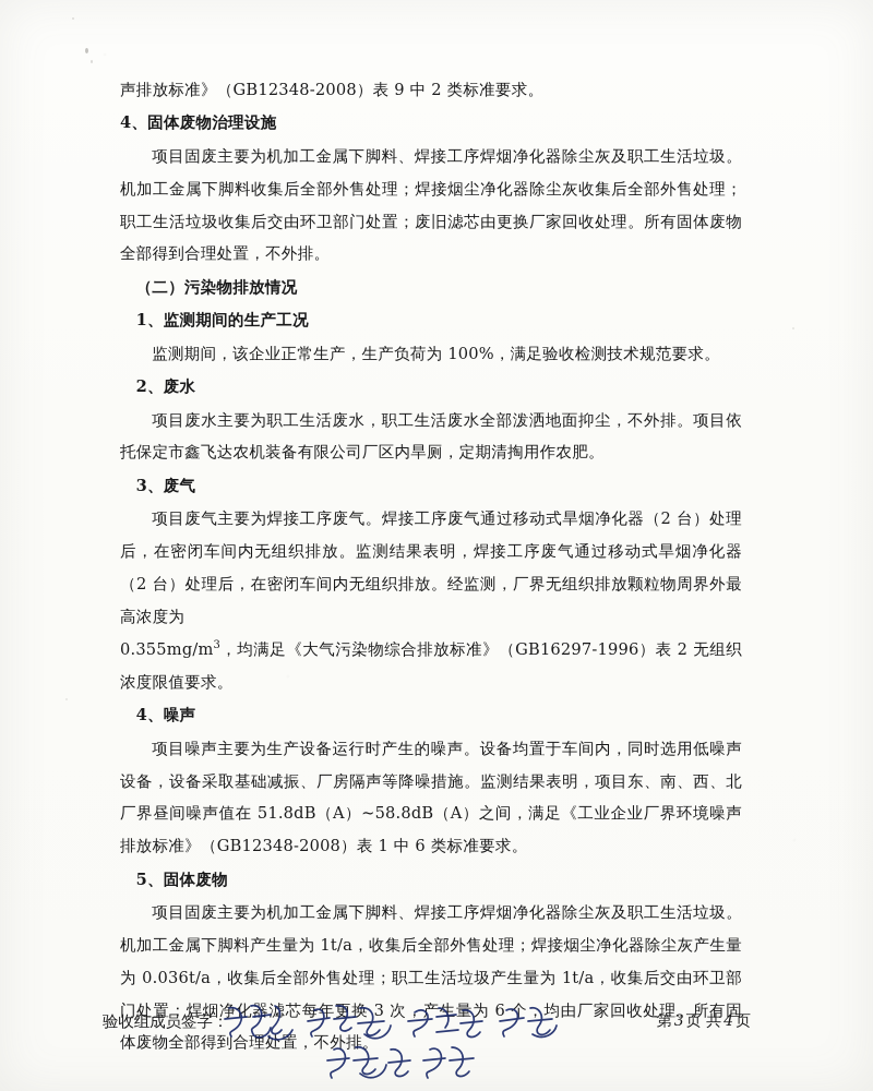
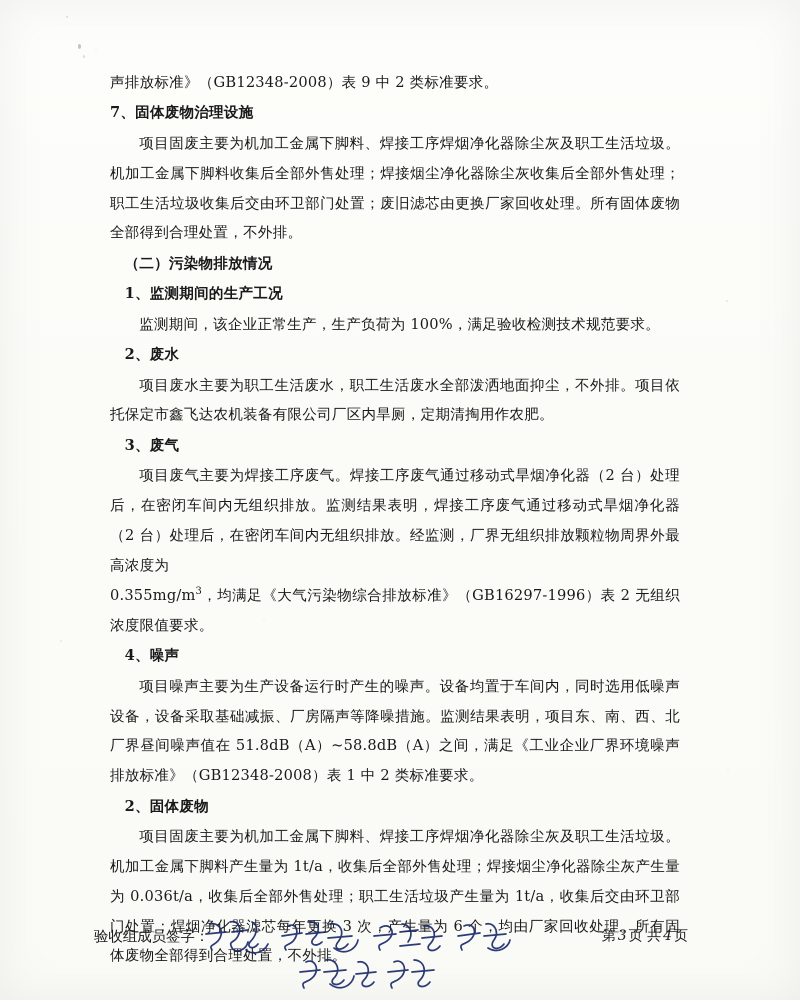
  声排放标准》（GB12348-2008）表 9 中 2 类标准要求。
- 4、固体废物治理设施
+ 7、固体废物治理设施
  项目固废主要为机加工金属下脚料、焊接工序焊烟净化器除尘灰及职工生活垃圾。机加工金属下脚料收集后全部外售处理；焊接烟尘净化器除尘灰收集后全部外售处理；职工生活垃圾收集后交由环卫部门处置；废旧滤芯由更换厂家回收处理。所有固体废物全部得到合理处置，不外排。
  （二）污染物排放情况
  1、监测期间的生产工况
  监测期间，该企业正常生产，生产负荷为 100%，满足验收检测技术规范要求。
  2、废水
  项目废水主要为职工生活废水，职工生活废水全部泼洒地面抑尘，不外排。项目依托保定市鑫飞达农机装备有限公司厂区内旱厕，定期清掏用作农肥。
  3、废气
  项目废气主要为焊接工序废气。焊接工序废气通过移动式旱烟净化器（2 台）处理后，在密闭车间内无组织排放。监测结果表明，焊接工序废气通过移动式旱烟净化器（2 台）处理后，在密闭车间内无组织排放。经监测，厂界无组织排放颗粒物周界外最高浓度为
  0.355mg/m3，均满足《大气污染物综合排放标准》（GB16297-1996）表 2 无组织浓度限值要求。
  4、噪声
- 项目噪声主要为生产设备运行时产生的噪声。设备均置于车间内，同时选用低噪声设备，设备采取基础减振、厂房隔声等降噪措施。监测结果表明，项目东、南、西、北厂界昼间噪声值在 51.8dB（A）~58.8dB（A）之间，满足《工业企业厂界环境噪声排放标准》（GB12348-2008）表 1 中 6 类标准要求。
+ 项目噪声主要为生产设备运行时产生的噪声。设备均置于车间内，同时选用低噪声设备，设备采取基础减振、厂房隔声等降噪措施。监测结果表明，项目东、南、西、北厂界昼间噪声值在 51.8dB（A）~58.8dB（A）之间，满足《工业企业厂界环境噪声排放标准》（GB12348-2008）表 1 中 2 类标准要求。
- 5、固体废物
+ 2、固体废物
  项目固废主要为机加工金属下脚料、焊接工序焊烟净化器除尘灰及职工生活垃圾。机加工金属下脚料产生量为 1t/a，收集后全部外售处理；焊接烟尘净化器除尘灰产生量为 0.036t/a，收集后全部外售处理；职工生活垃圾产生量为 1t/a，收集后交由环卫部门处置；焊烟净化滤芯每年更换 3 次，产生为 6 个，均由厂家回收处理。所有固体废物全部得到合理处置，不外排。
  验收组成员签字：
  第 3 页 共 4 页
